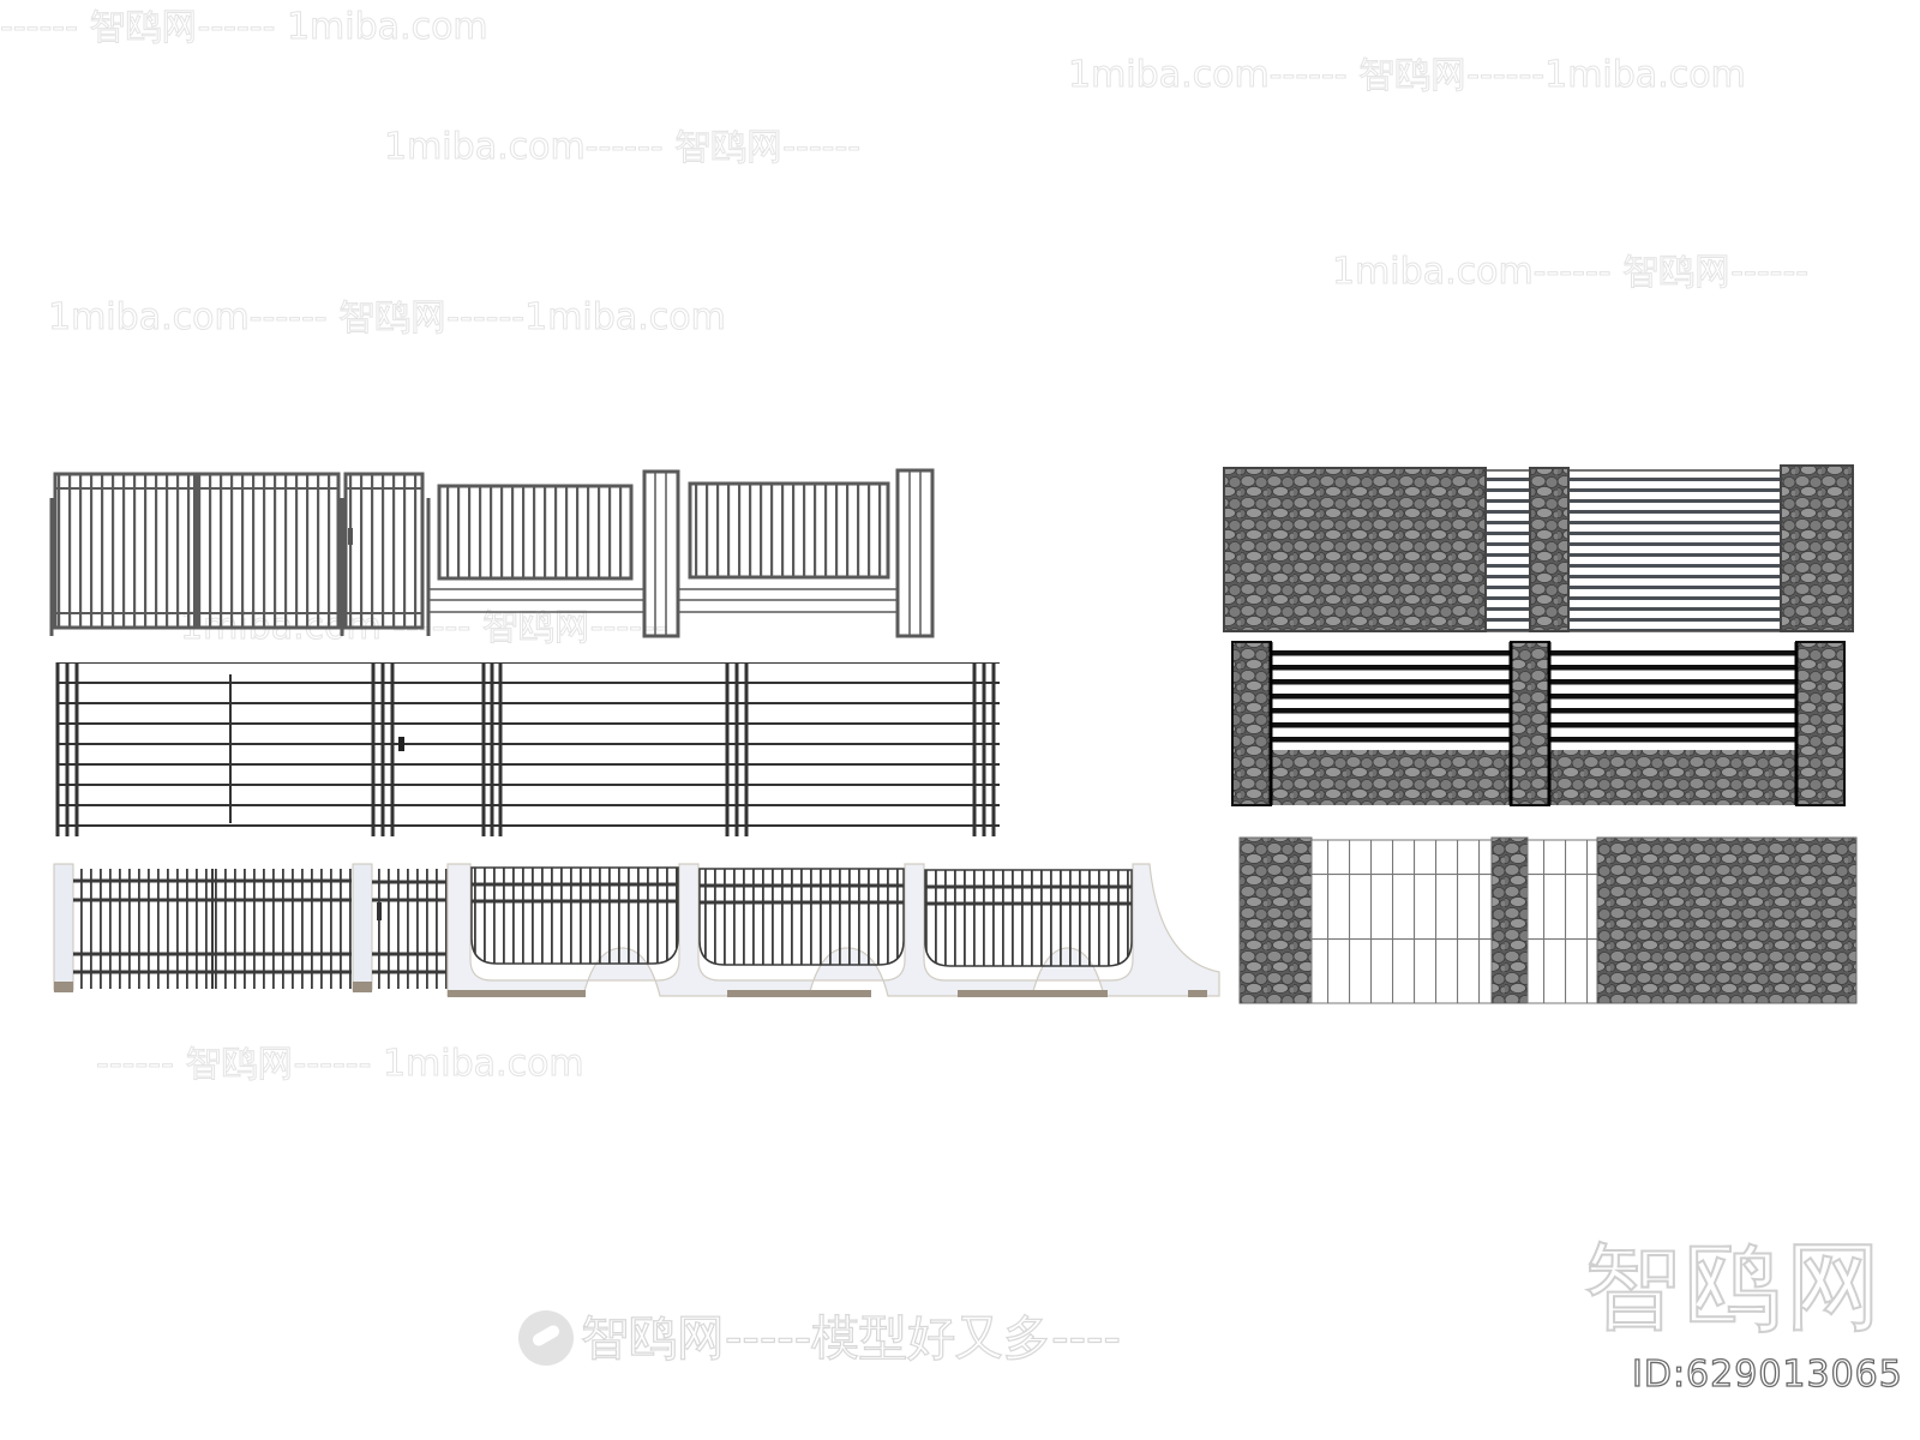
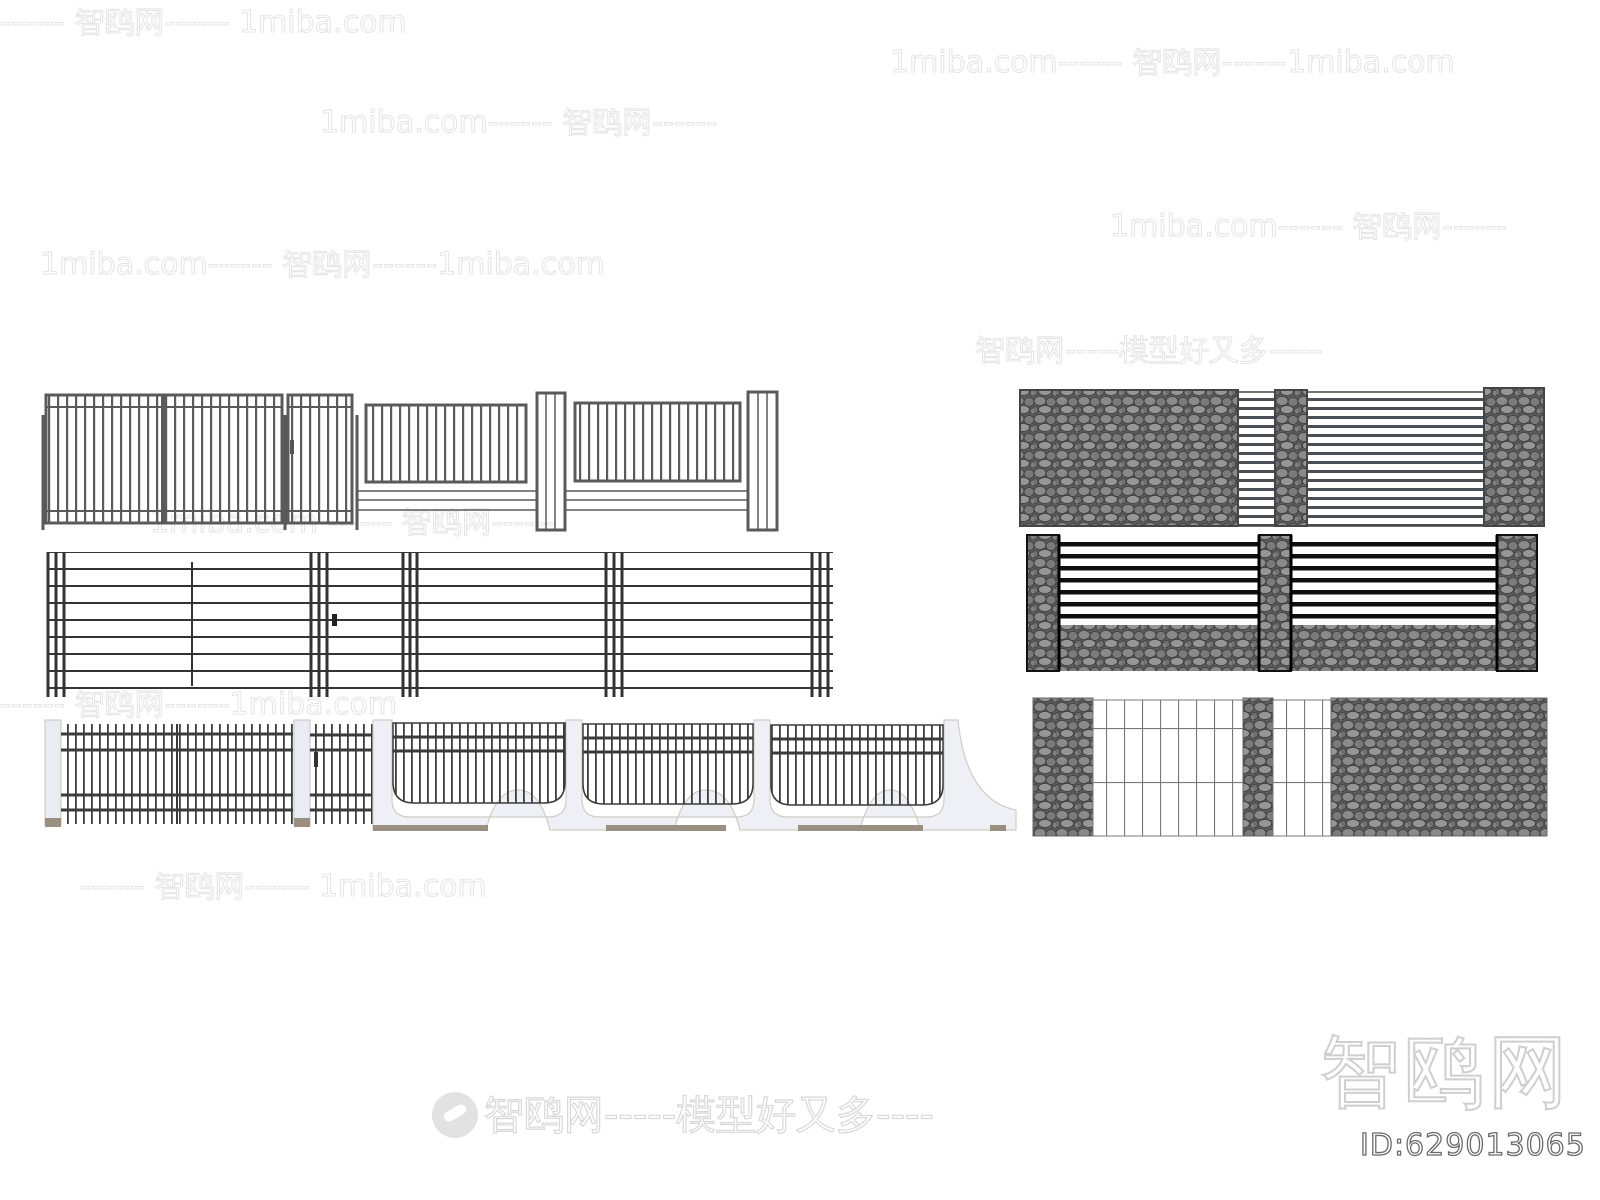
  ------ 智鸥网------ 1miba.com
  1miba.com------ 智鸥网------1miba.com
  1miba.com------ 智鸥网------
  1miba.com------ 智鸥网------
  1miba.com------ 智鸥网------1miba.com
+ 智鸥网-----模型好又多-----
+ ------ 智鸥网------1miba.com
  ------ 智鸥网------ 1miba.com
  智鸥网-----模型好又多----
  智鸥网
  ID:629013065
